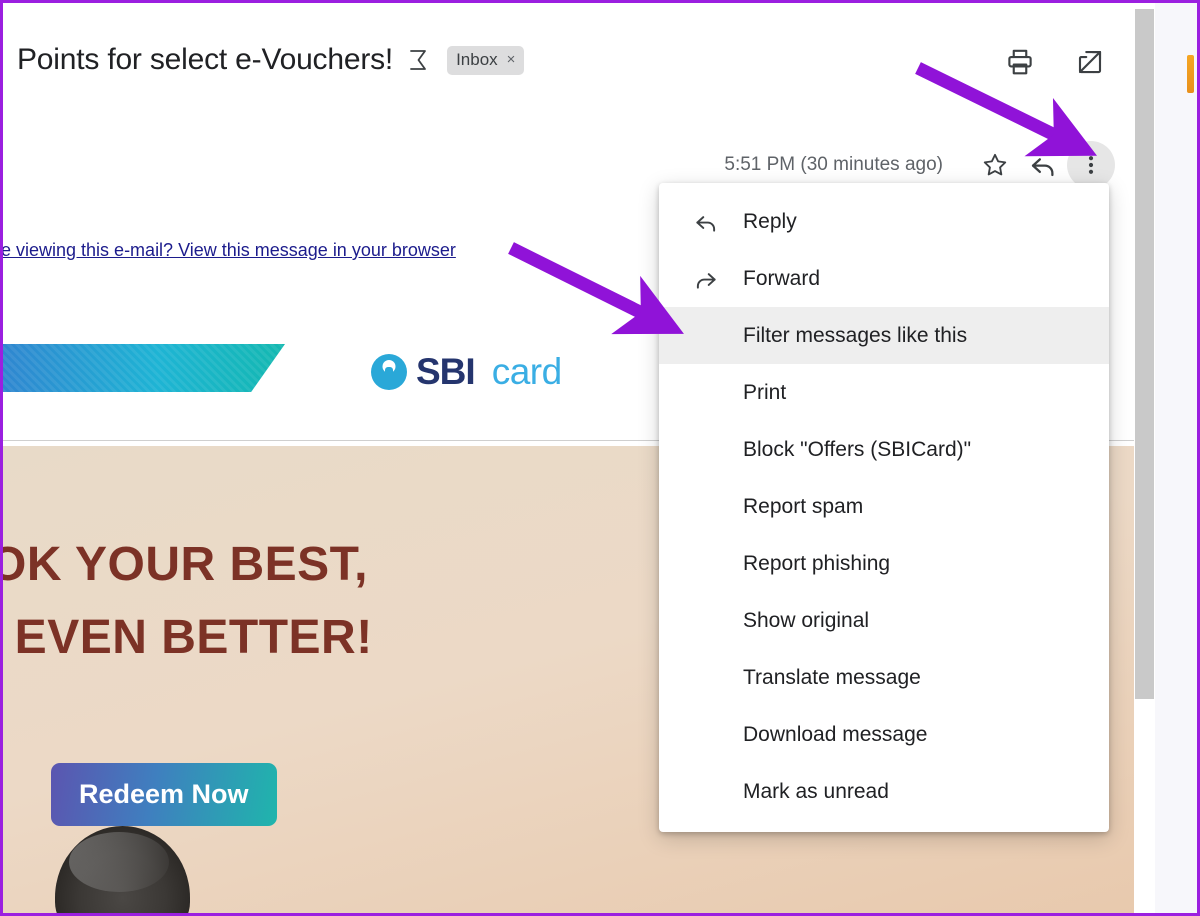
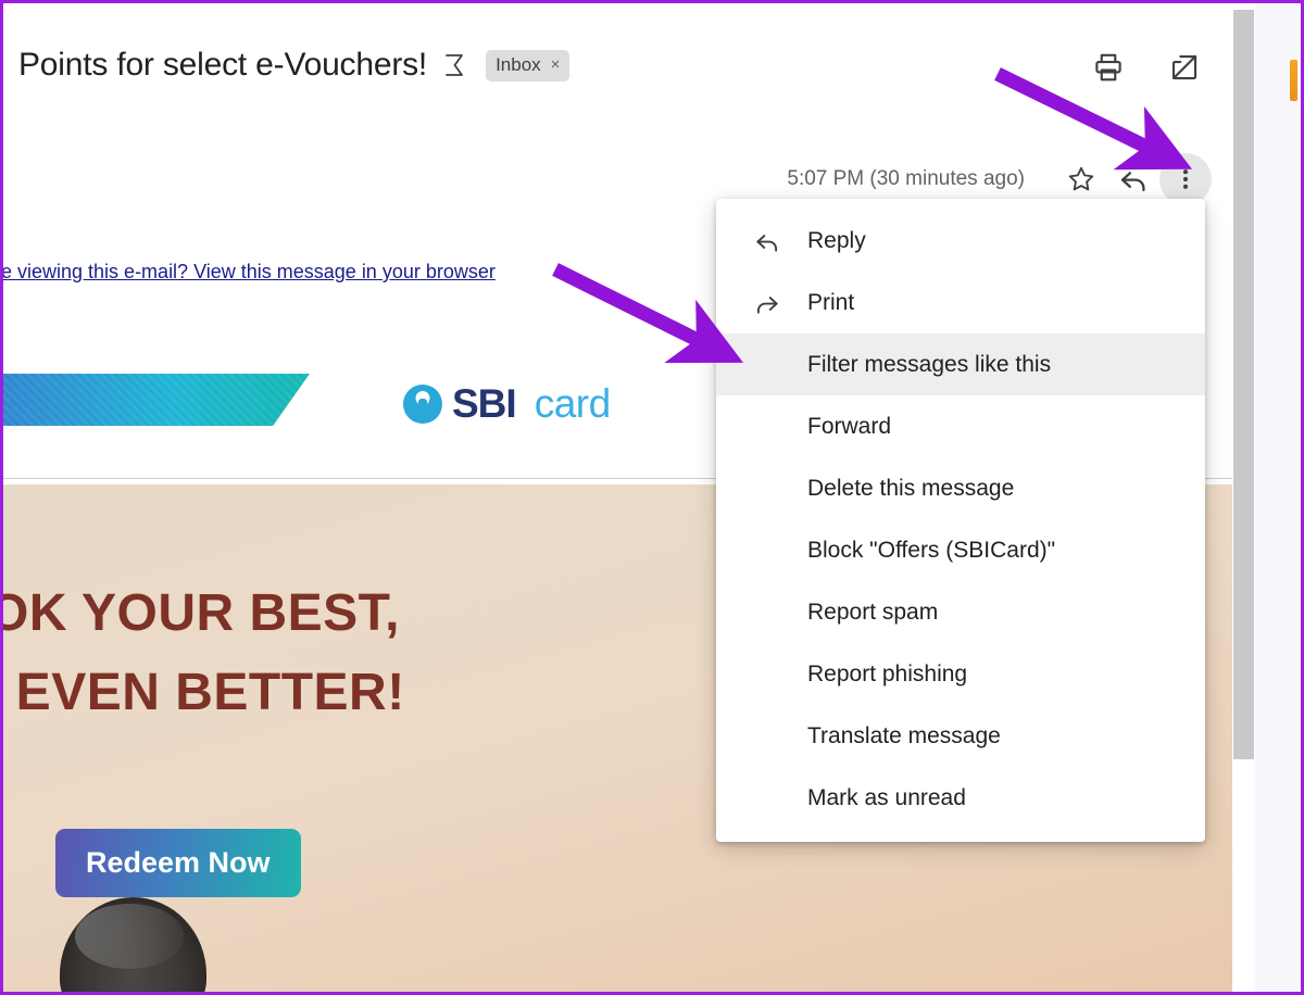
  Points for select e-Vouchers!
  Inbox
  ×
- 5:51 PM (30 minutes ago)
+ 5:07 PM (30 minutes ago)
  e viewing this e-mail? View this message in your browser
  SBI
  card
  OK YOUR BEST,
  EVEN BETTER!
  Redeem Now
  Reply
- Forward
+ Print
  Filter messages like this
- Print
+ Forward
+ Delete this message
  Block "Offers (SBICard)"
  Report spam
  Report phishing
- Show original
  Translate message
- Download message
  Mark as unread
